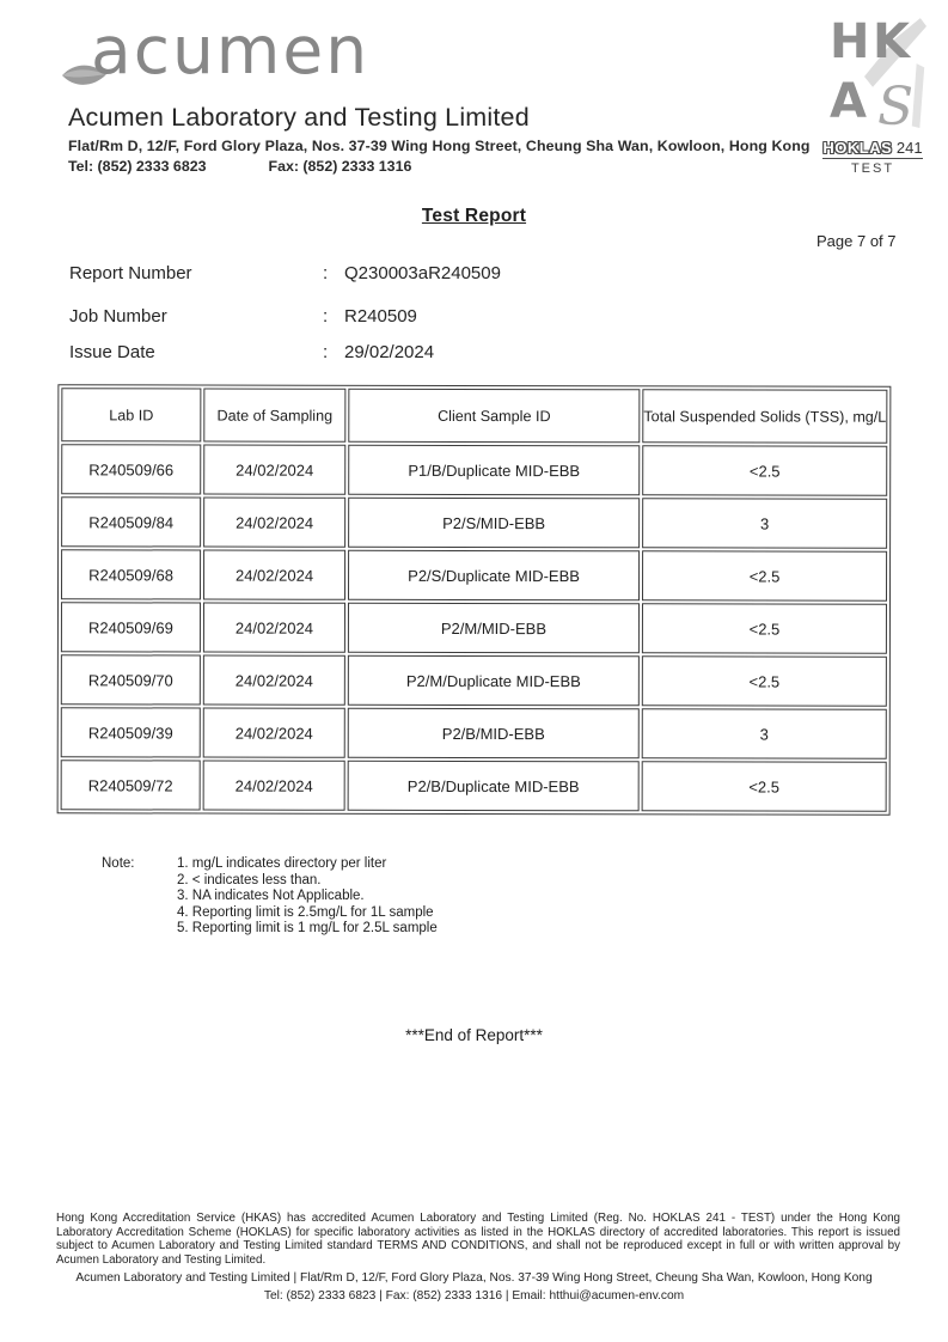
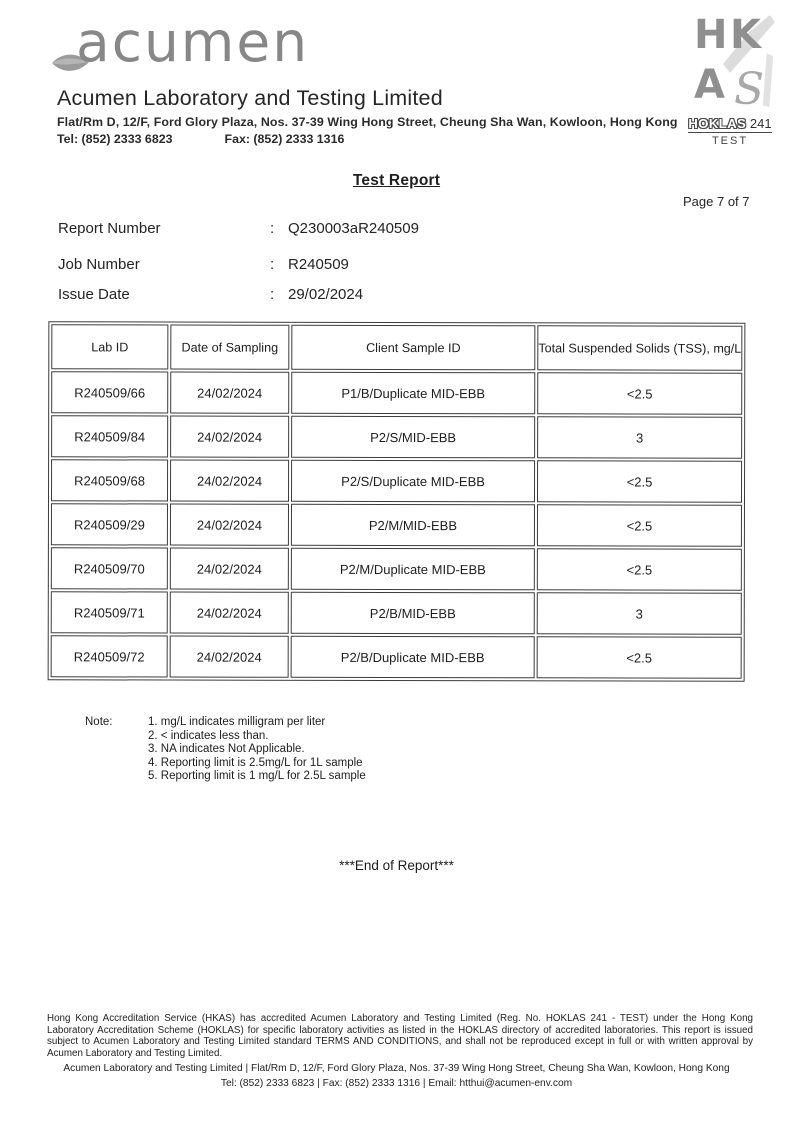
  acumen
  H
  K
  A
  S
  HOKLAS 241
  TEST
  Acumen Laboratory and Testing Limited
  Flat/Rm D, 12/F, Ford Glory Plaza, Nos. 37-39 Wing Hong Street, Cheung Sha Wan, Kowloon, Hong Kong
  Tel: (852) 2333 6823 Fax: (852) 2333 1316
  Test Report
  Page 7 of 7
  Report Number : Q230003aR240509
  Job Number : R240509
  Issue Date : 29/02/2024
  Lab ID	Date of Sampling	Client Sample ID	Total Suspended Solids (TSS), mg/L
  R240509/66	24/02/2024	P1/B/Duplicate MID-EBB	<2.5
  R240509/84	24/02/2024	P2/S/MID-EBB	3
  R240509/68	24/02/2024	P2/S/Duplicate MID-EBB	<2.5
- R240509/69	24/02/2024	P2/M/MID-EBB	<2.5
+ R240509/29	24/02/2024	P2/M/MID-EBB	<2.5
  R240509/70	24/02/2024	P2/M/Duplicate MID-EBB	<2.5
- R240509/39	24/02/2024	P2/B/MID-EBB	3
+ R240509/71	24/02/2024	P2/B/MID-EBB	3
  R240509/72	24/02/2024	P2/B/Duplicate MID-EBB	<2.5
  Note:
- 1. mg/L indicates directory per liter
+ 1. mg/L indicates milligram per liter
  2. < indicates less than.
  3. NA indicates Not Applicable.
  4. Reporting limit is 2.5mg/L for 1L sample
  5. Reporting limit is 1 mg/L for 2.5L sample
  ***End of Report***
  Hong Kong Accreditation Service (HKAS) has accredited Acumen Laboratory and Testing Limited (Reg. No. HOKLAS 241 - TEST) under the Hong Kong Laboratory Accreditation Scheme (HOKLAS) for specific laboratory activities as listed in the HOKLAS directory of accredited laboratories. This report is issued subject to Acumen Laboratory and Testing Limited standard TERMS AND CONDITIONS, and shall not be reproduced except in full or with written approval by Acumen Laboratory and Testing Limited.
  Acumen Laboratory and Testing Limited | Flat/Rm D, 12/F, Ford Glory Plaza, Nos. 37-39 Wing Hong Street, Cheung Sha Wan, Kowloon, Hong Kong
  Tel: (852) 2333 6823 | Fax: (852) 2333 1316 | Email: htthui@acumen-env.com
